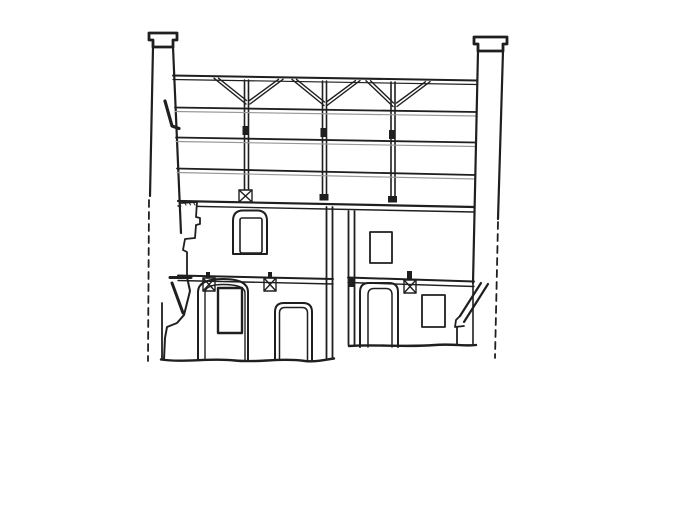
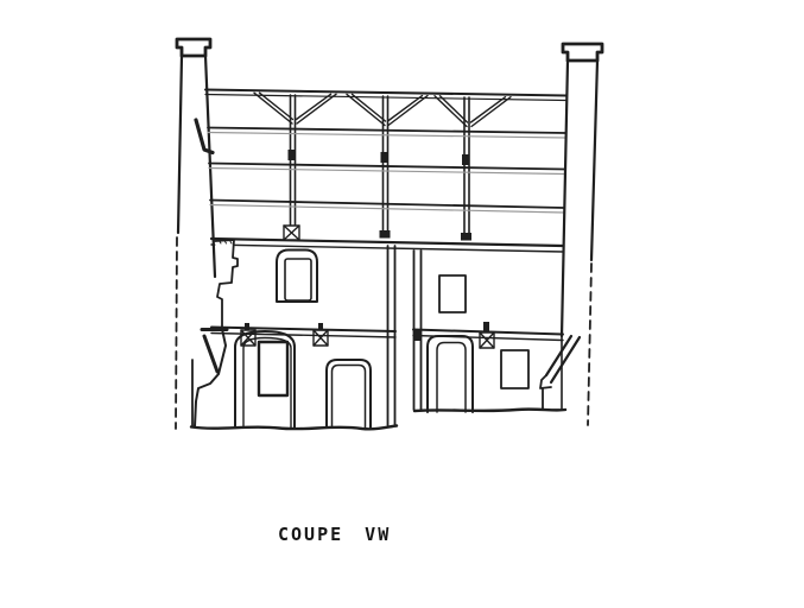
+ COUPE VW
